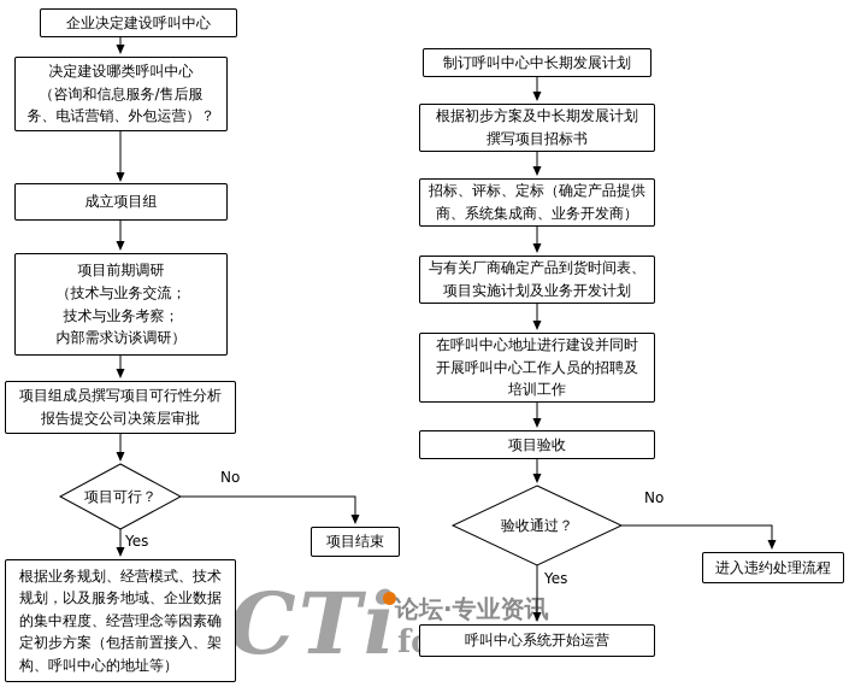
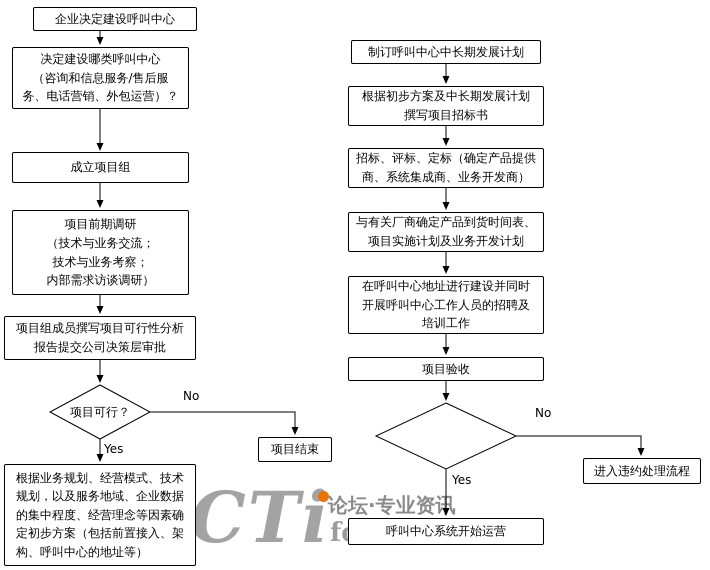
  CTi
  论坛·专业资
  企业决定建设呼叫中心
  决定建设哪类呼叫中心
  （咨询和信息服务/售后服
  务、电话营销、外包运营）？
  成立项目组
  项目前期调研
  （技术与业务交流；
  技术与业务考察；
  内部需求访谈调研）
  项目组成员撰写项目可行性分析
  报告提交公司决策层审批
  项目结束
  根据业务规划、经营模式、技术
  规划，以及服务地域、企业数据
  的集中程度、经营理念等因素确
  定初步方案（包括前置接入、架
  构、呼叫中心的地址等）
  制订呼叫中心中长期发展计划
  根据初步方案及中长期发展计划
  撰写项目招标书
  招标、评标、定标（确定产品提供
  商、系统集成商、业务开发商）
  与有关厂商确定产品到货时间表、
  项目实施计划及业务开发计划
  在呼叫中心地址进行建设并同时
  开展呼叫中心工作人员的招聘及
  培训工作
  项目验收
  进入违约处理流程
  呼叫中心系统开始运营
  项目可行？
- 验收通过？
  No
  Yes
  No
  Yes
